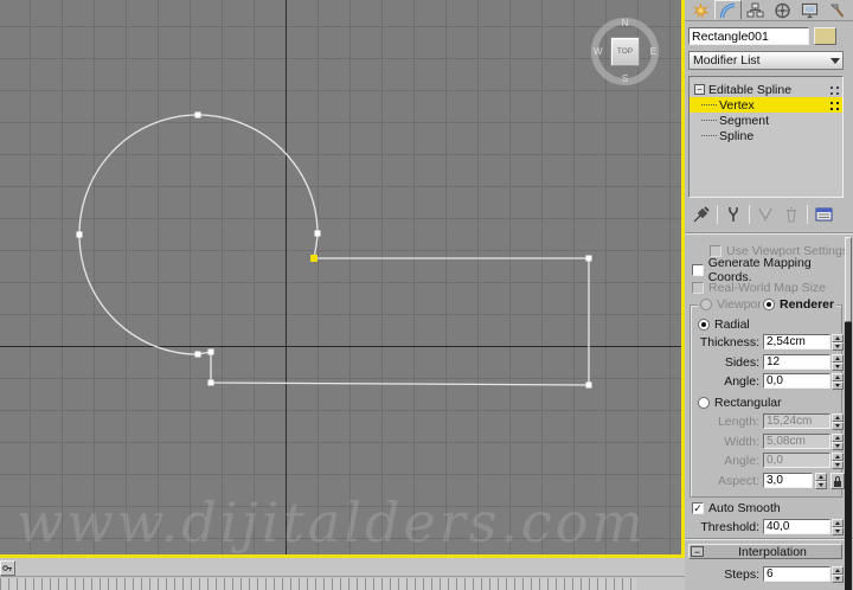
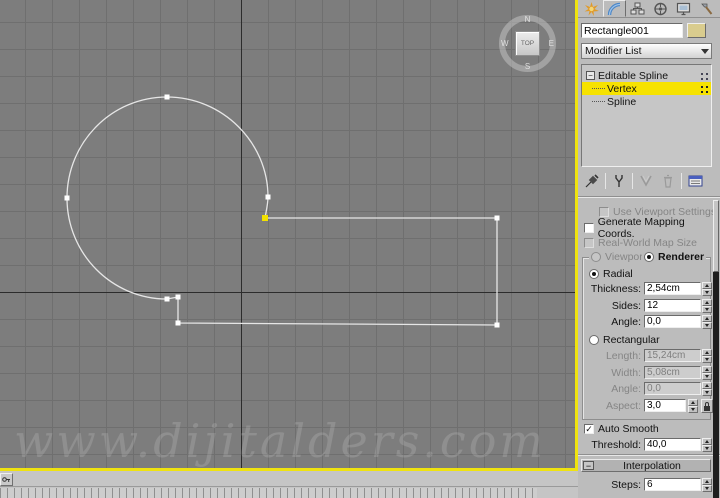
  N
  E
  S
  W
  www.dijitalders.com
  Rectangle001
  Modifier List
  −
  Editable Spline
  Vertex
- Segment
  Spline
  Use Viewport Setting
  Generate Mapping Coords.
  Real-World Map Size
  Viewpor
  Renderer
  Radial
  Thickness:
  2,54cm
  Sides:
  12
  Angle:
  0,0
  Rectangular
  Length:
  15,24cm
  Width:
  5,08cm
  Angle:
  0,0
  Aspect:
  3,0
  ✓
  Auto Smooth
  Threshold:
  40,0
  −
  Interpolation
  Steps:
  6
